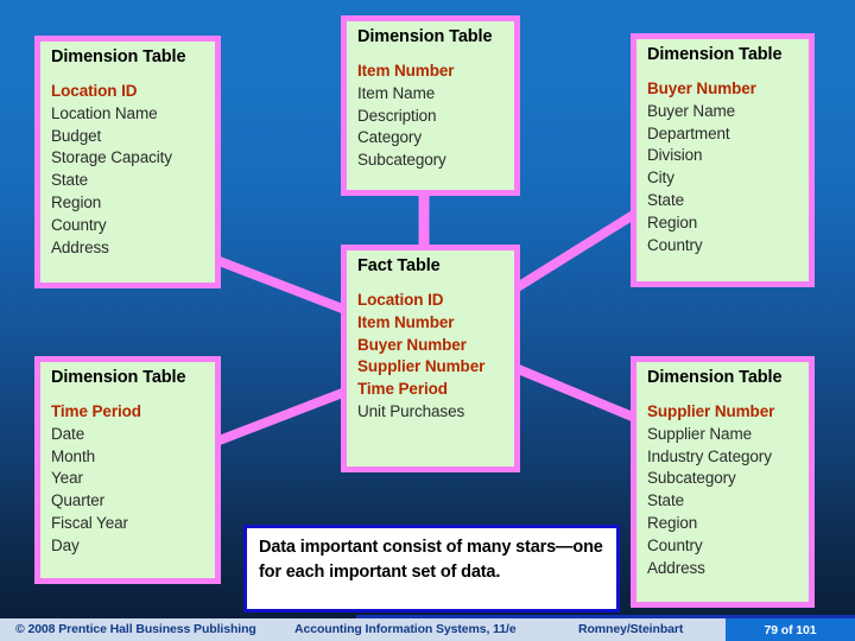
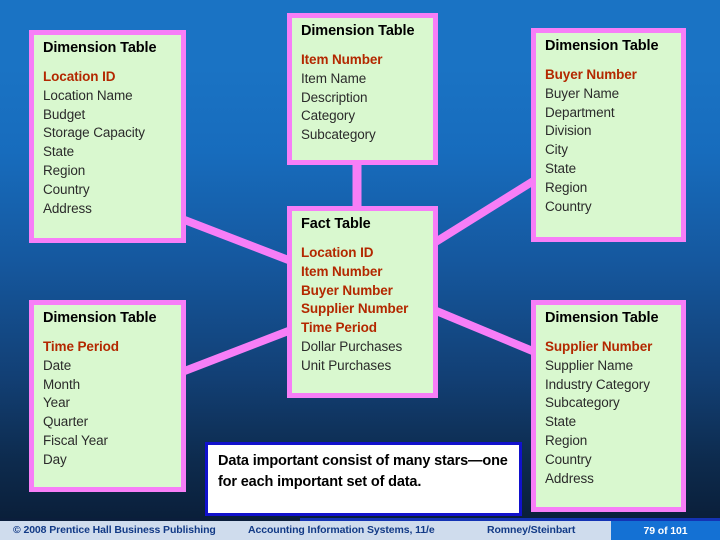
  Dimension Table
  Location ID
  Location Name
  Budget
  Storage Capacity
  State
  Region
  Country
  Address
  Dimension Table
  Item Number
  Item Name
  Description
  Category
  Subcategory
  Dimension Table
  Buyer Number
  Buyer Name
  Department
  Division
  City
  State
  Region
  Country
  Fact Table
  Location ID
  Item Number
  Buyer Number
  Supplier Number
  Time Period
+ Dollar Purchases
  Unit Purchases
  Dimension Table
  Time Period
  Date
  Month
  Year
  Quarter
  Fiscal Year
  Day
  Dimension Table
  Supplier Number
  Supplier Name
  Industry Category
  Subcategory
  State
  Region
  Country
  Address
  Data important consist of many stars—one for each important set of data.
  © 2008 Prentice Hall Business Publishing
  Accounting Information Systems, 11/e
  Romney/Steinbart
  79 of 101
